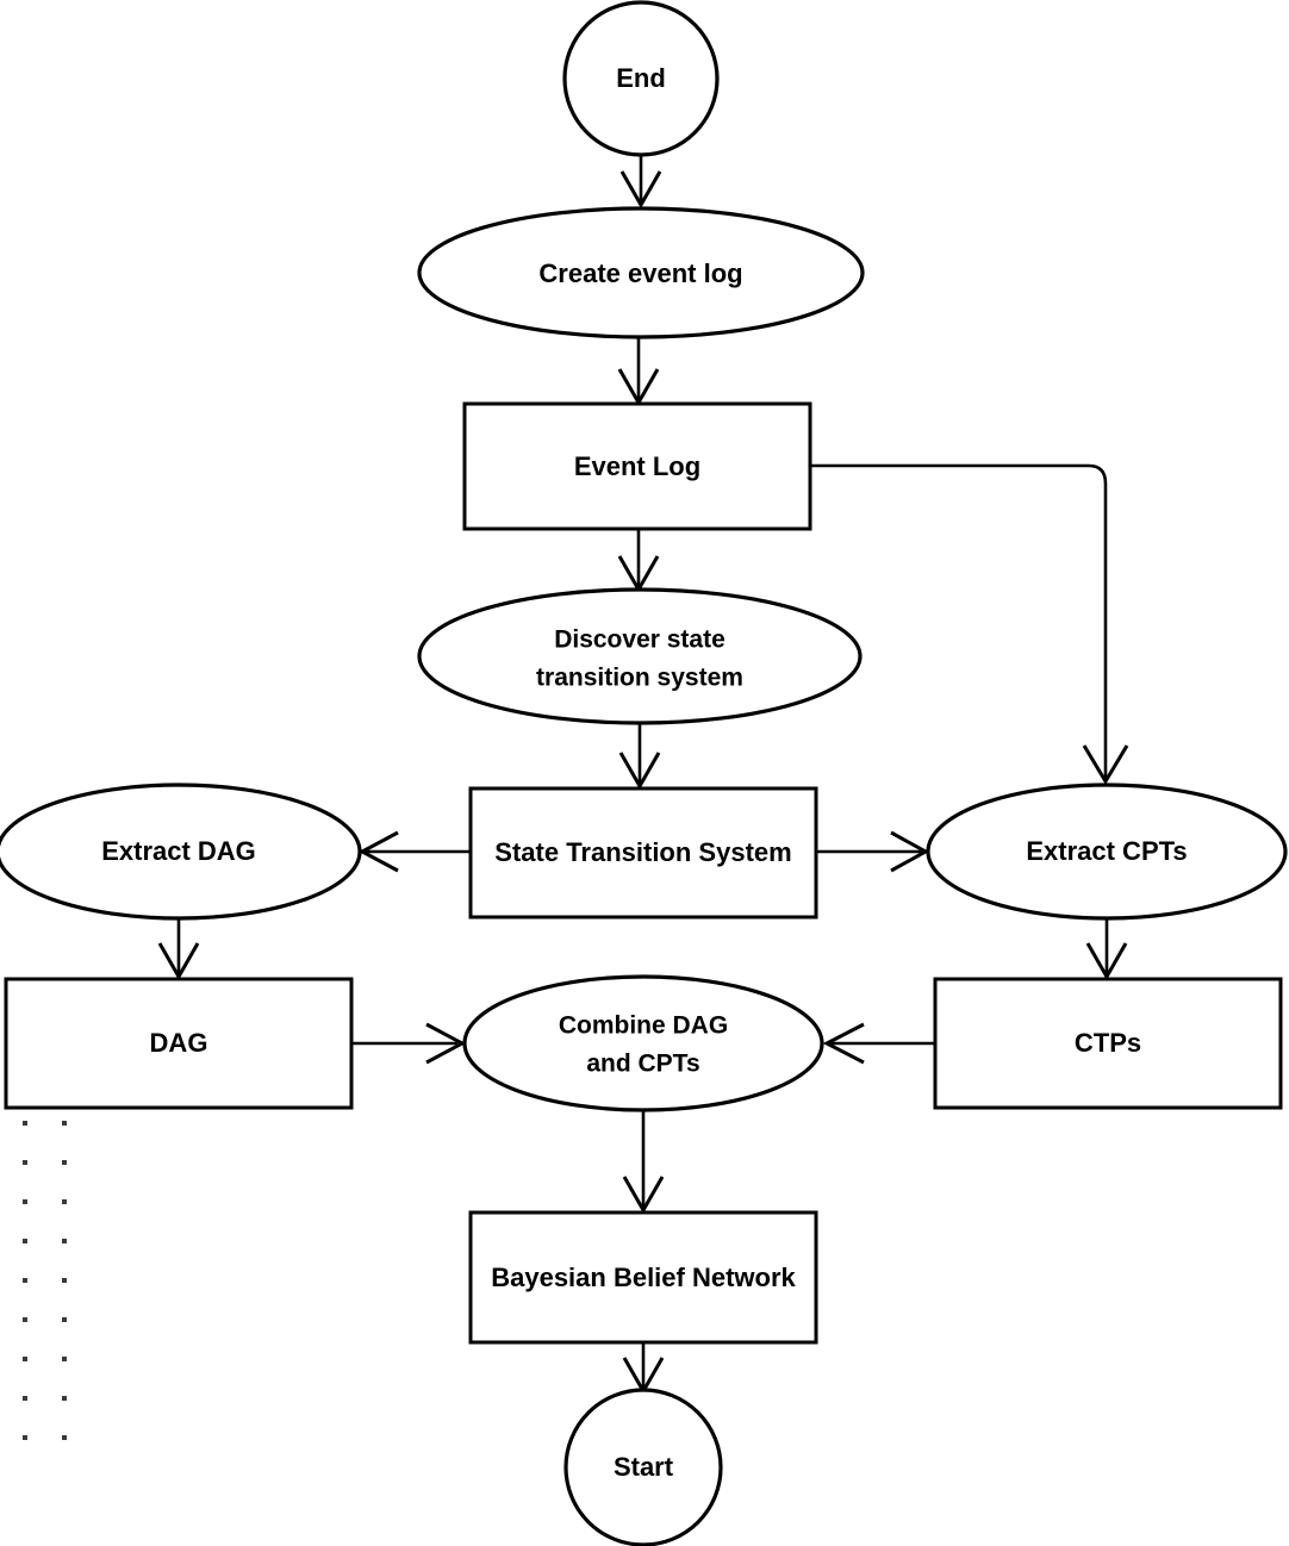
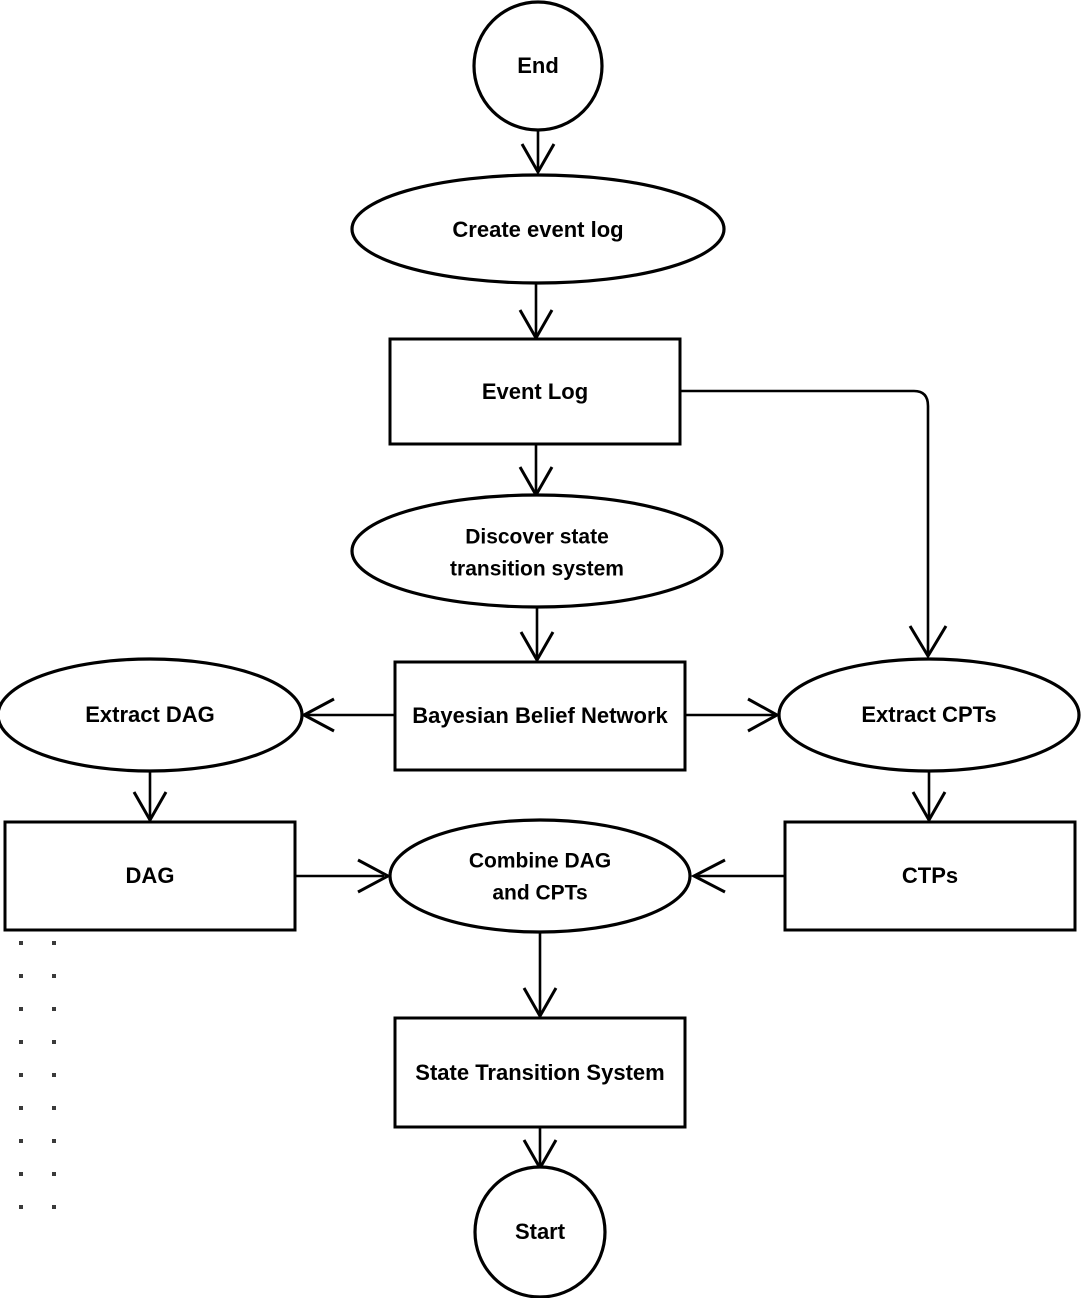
  End
  Create event log
  Event Log
  Discover state
  transition system
- State Transition System
+ Bayesian Belief Network
  Extract DAG
  Extract CPTs
  DAG
  Combine DAG
  and CPTs
  CTPs
- Bayesian Belief Network
+ State Transition System
  Start
